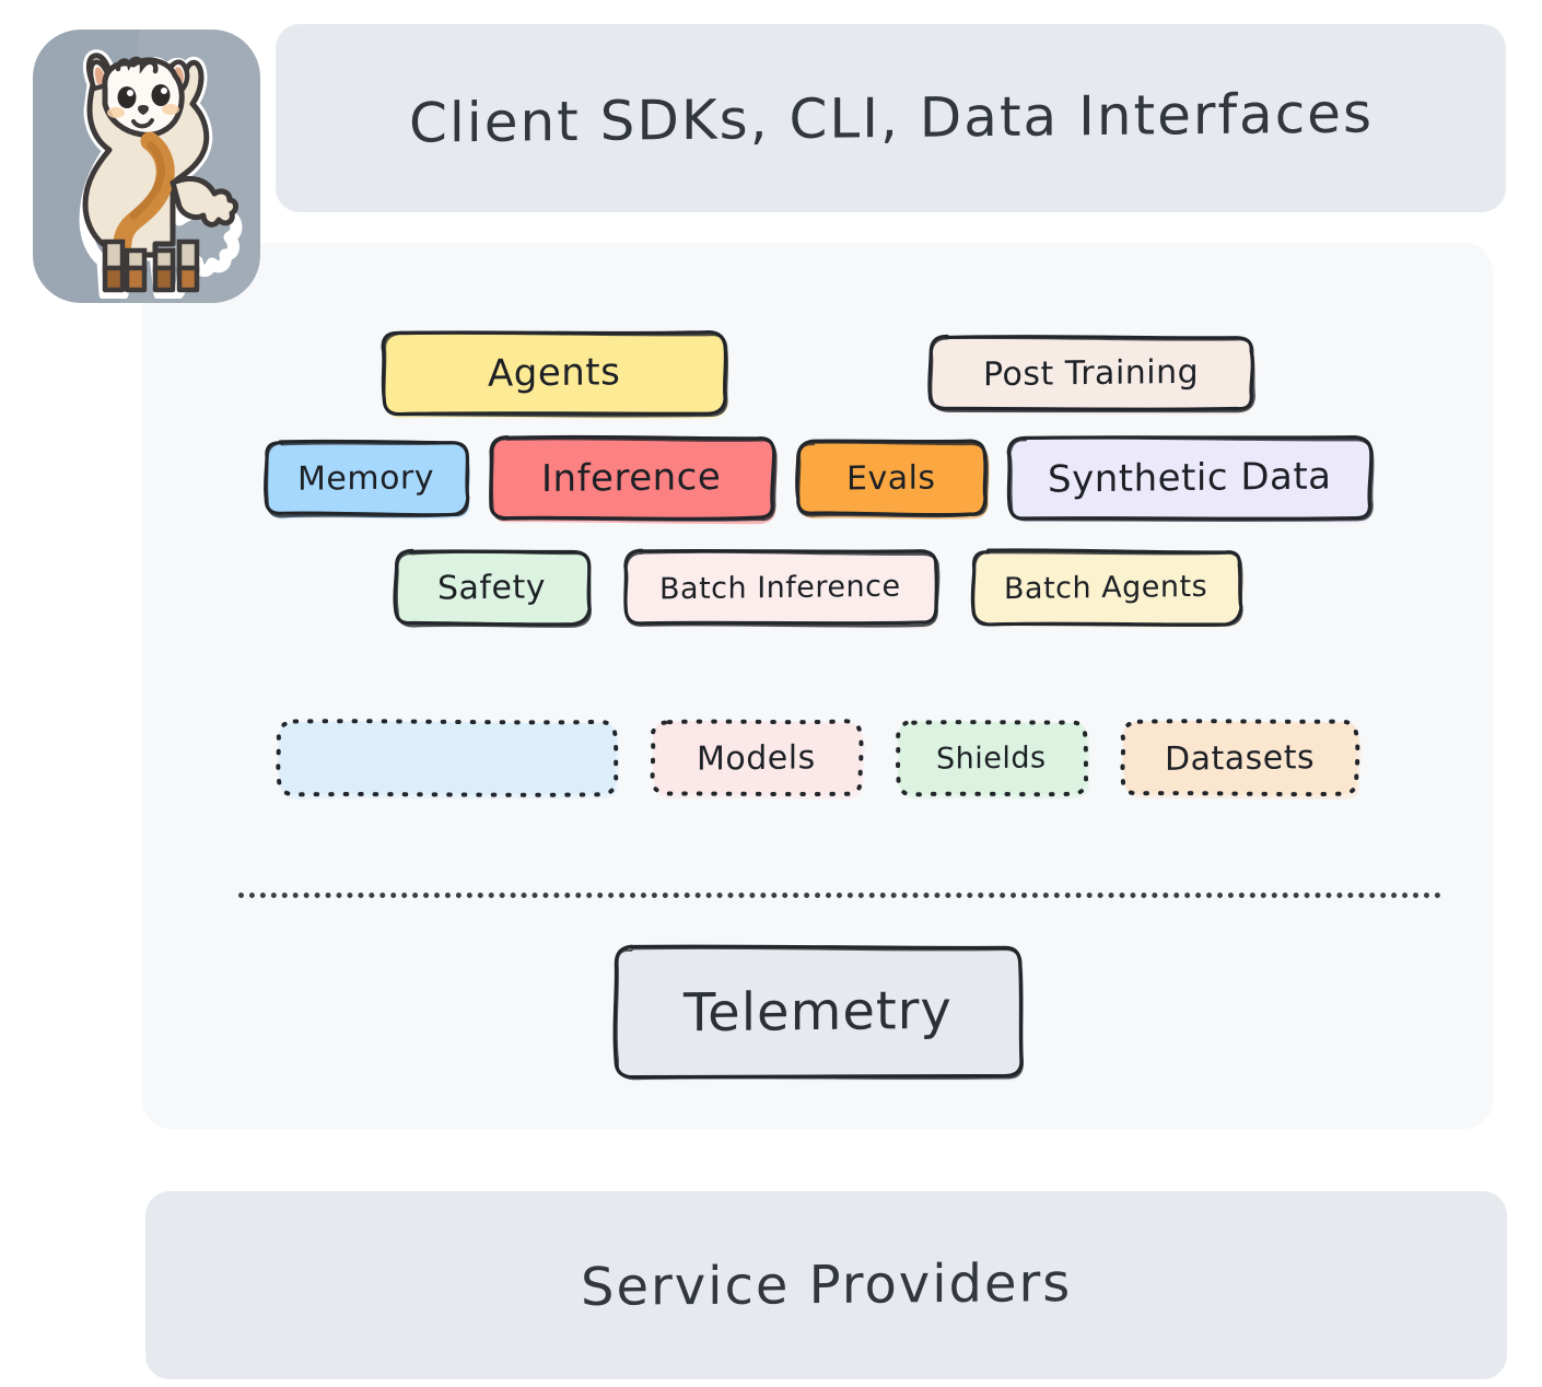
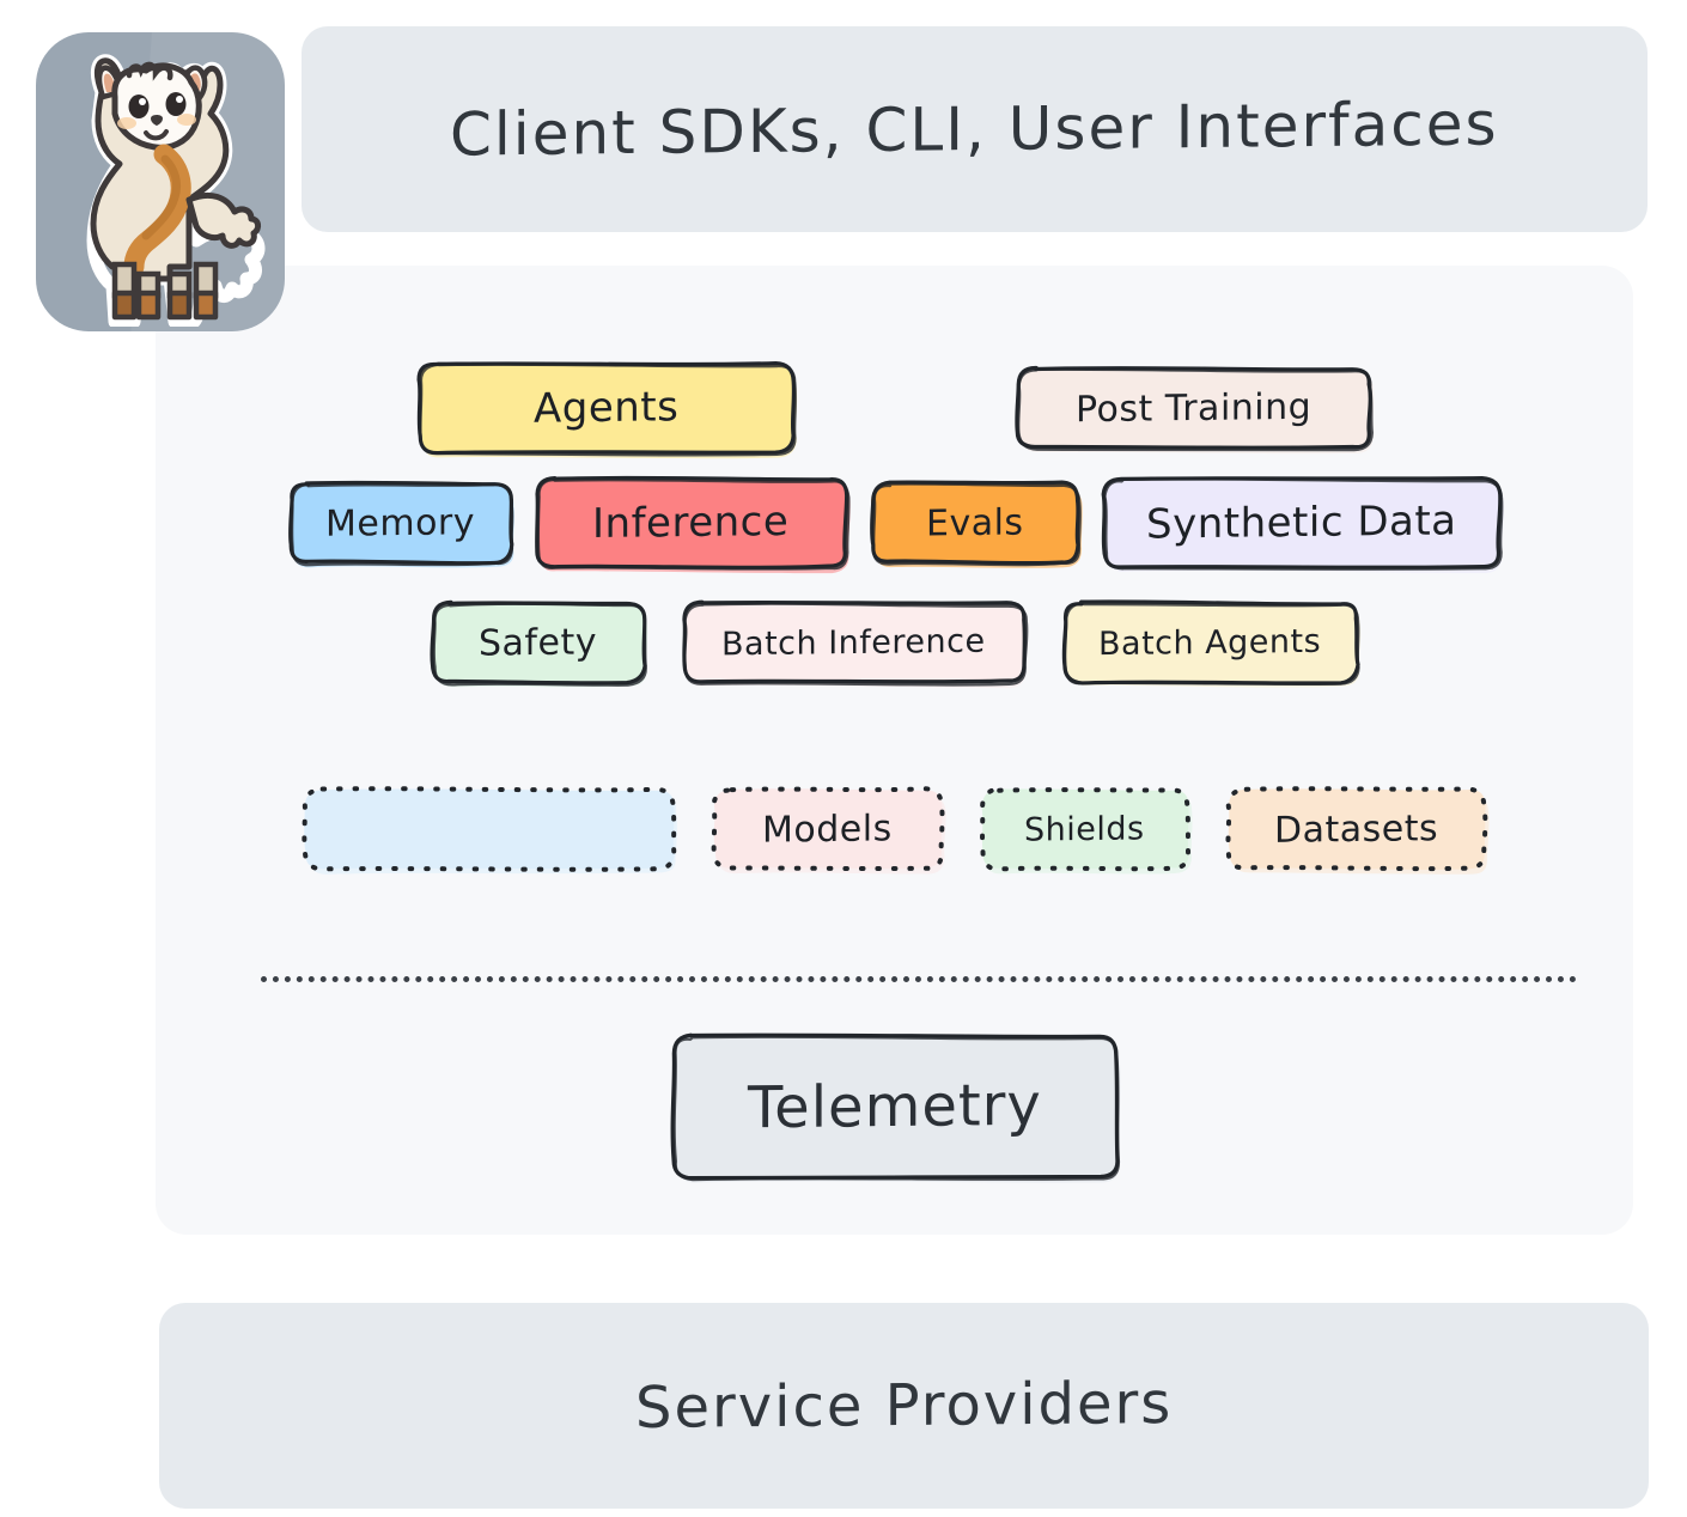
- Client SDKs, CLI, Data Interfaces
+ Client SDKs, CLI, User Interfaces
  Agents
  Post Training
  Memory
  Inference
  Evals
  Synthetic Data
  Safety
  Batch Inference
  Batch Agents
  Models
  Shields
  Datasets
  Telemetry
  Service Providers
